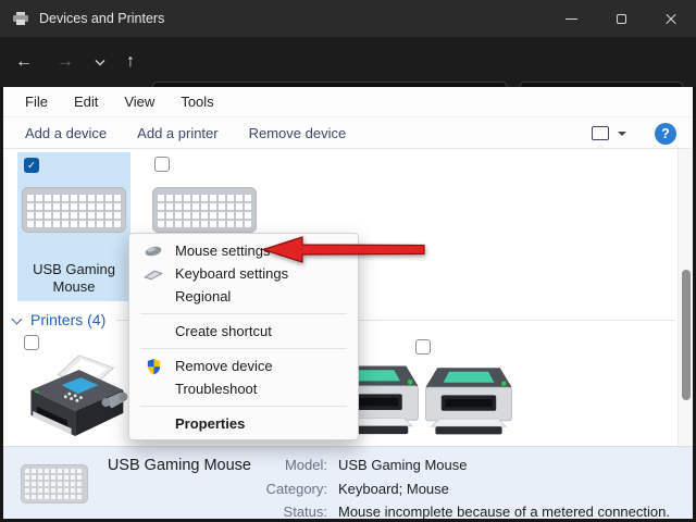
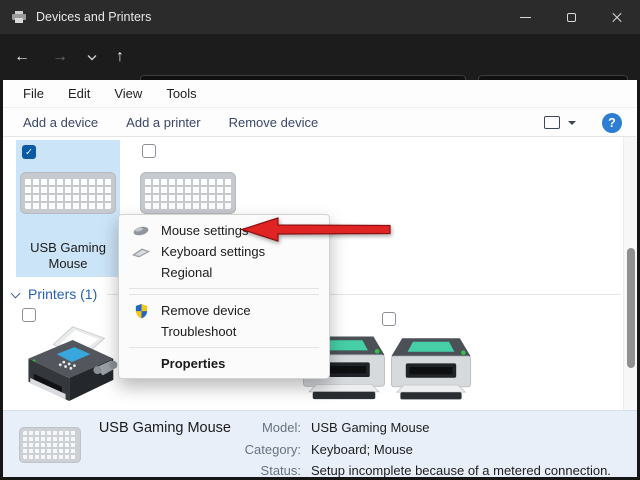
  Devices and Printers
  ←
  →
  ↑
  File
  Edit
  View
  Tools
  Add a device
  Add a printer
  Remove device
  ?
  ✓
  USB Gaming Mouse
- Printers (4)
+ Printers (1)
  Mouse setting
  Keyboard settings
  Regional
- Create shortcut
  Remove device
  Troubleshoot
  Properties
  USB Gaming Mouse
  Model:
  USB Gaming Mouse
  Category:
  Keyboard; Mouse
  Status:
- Mouse incomplete because of a metered connection.
+ Setup incomplete because of a metered connection.
